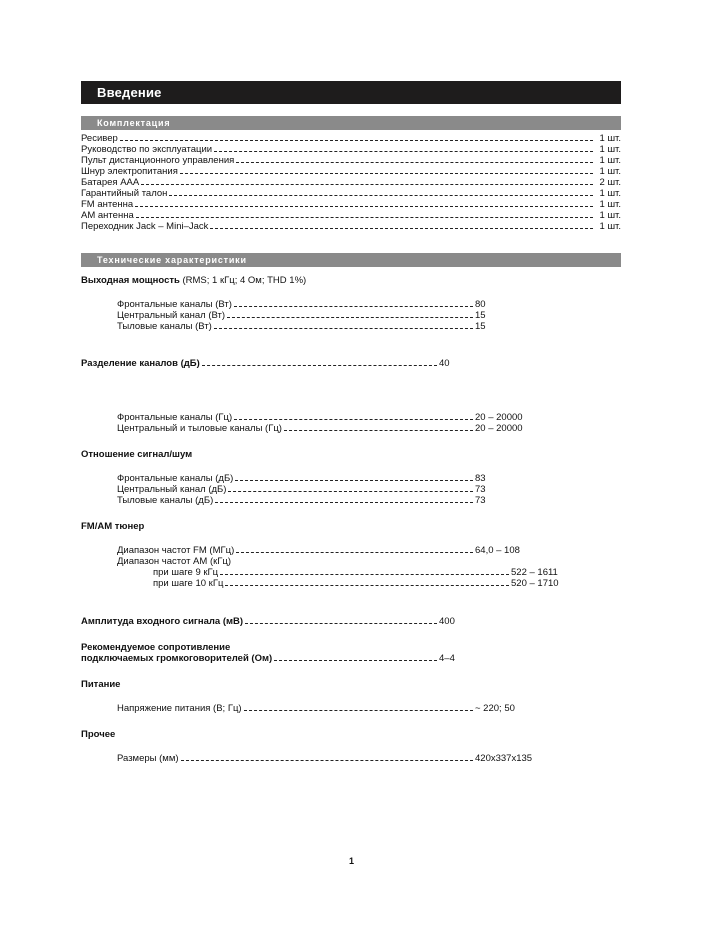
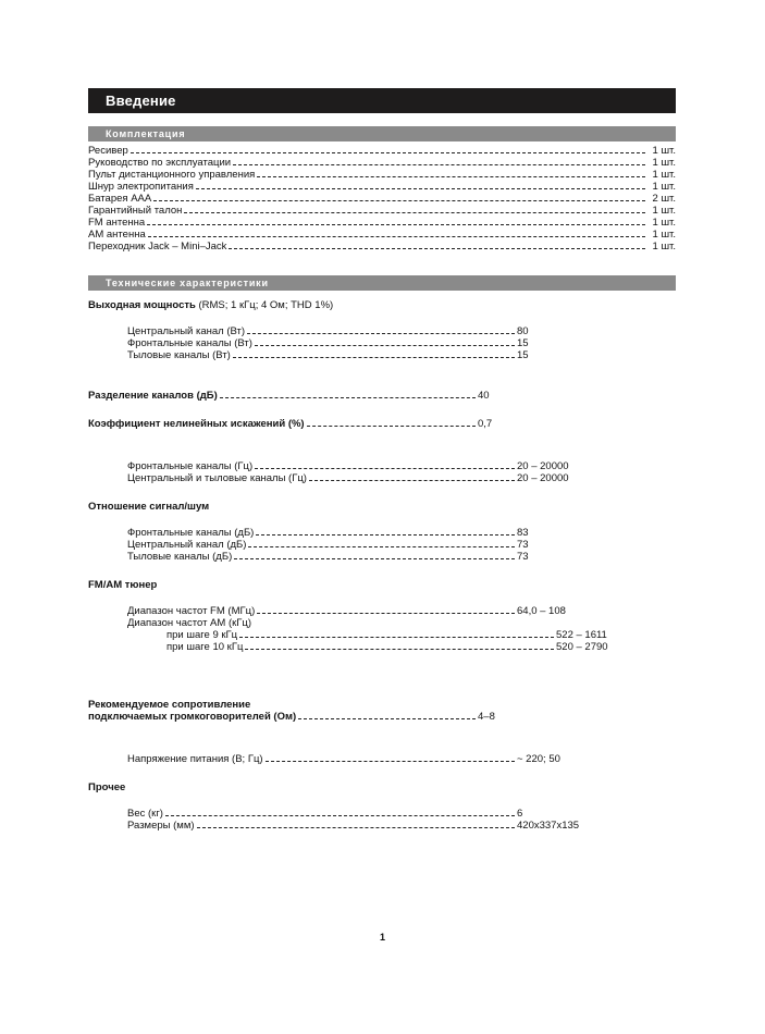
  Введение
  Комплектация
  Ресивер
  1 шт.
  Руководство по эксплуатации
  1 шт.
  Пульт дистанционного управления
  1 шт.
  Шнур электропитания
  1 шт.
  Батарея AAA
  2 шт.
  Гарантийный талон
  1 шт.
  FM антенна
  1 шт.
  AM антенна
  1 шт.
  Переходник Jack – Mini–Jack
  1 шт.
  Технические характеристики
  Выходная мощность (RMS; 1 кГц; 4 Ом; THD 1%)
- Фронтальные каналы (Вт)
+ Центральный канал (Вт)
  80
- Центральный канал (Вт)
+ Фронтальные каналы (Вт)
  15
  Тыловые каналы (Вт)
  15
  Разделение каналов (дБ)
  40
+ Коэффициент нелинейных искажений (%)
+ 0,7
  Фронтальные каналы (Гц)
  20 – 20000
  Центральный и тыловые каналы (Гц)
  20 – 20000
  Отношение сигнал/шум
  Фронтальные каналы (дБ)
  83
  Центральный канал (дБ)
  73
  Тыловые каналы (дБ)
  73
  FM/AM тюнер
  Диапазон частот FM (МГц)
  64,0 – 108
  Диапазон частот AM (кГц)
  при шаге 9 кГц
  522 – 1611
  при шаге 10 кГц
- 520 – 1710
+ 520 – 2790
- Амплитуда входного сигнала (мВ)
- 400
  Рекомендуемое сопротивление
  подключаемых громкоговорителей (Ом)
- 4–4
+ 4–8
- Питание
  Напряжение питания (В; Гц)
  ~ 220; 50
  Прочее
+ Вес (кг)
+ 6
  Размеры (мм)
  420x337x135
  1
